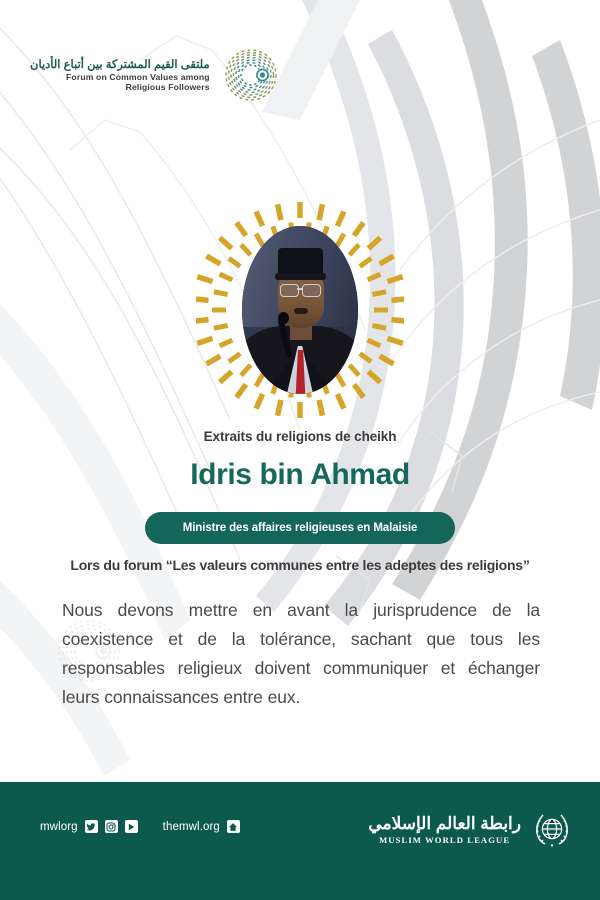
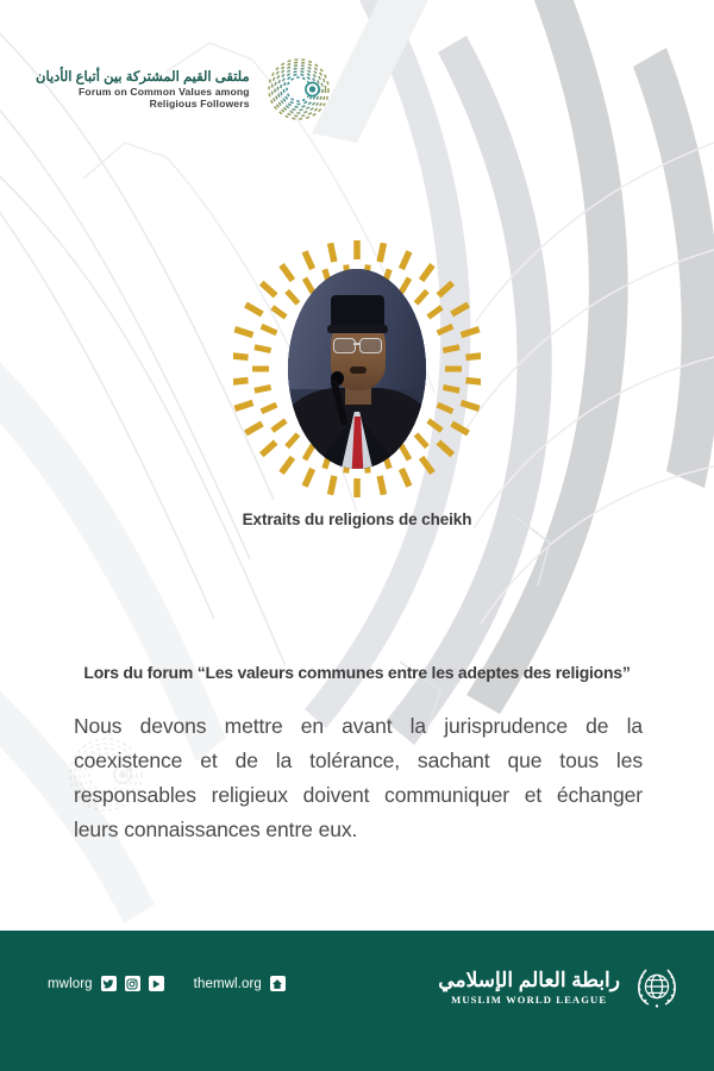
  ملتقى القيم المشتركة بين أتباع الأديان
  Forum on Common Values among
  Religious Followers
  Extraits du religions de cheikh
- Idris bin Ahmad
- Ministre des affaires religieuses en Malaisie
  Lors du forum “Les valeurs communes entre les adeptes des religions”
  Nous devons mettre en avant la jurisprudence de la coexistence et de la tolérance, sachant que tous les responsables religieux doivent communiquer et échanger leurs connaissances entre eux.
  mwlorg
  themwl.org
  رابطة العالم الإسلامي
  MUSLIM WORLD LEAGUE
